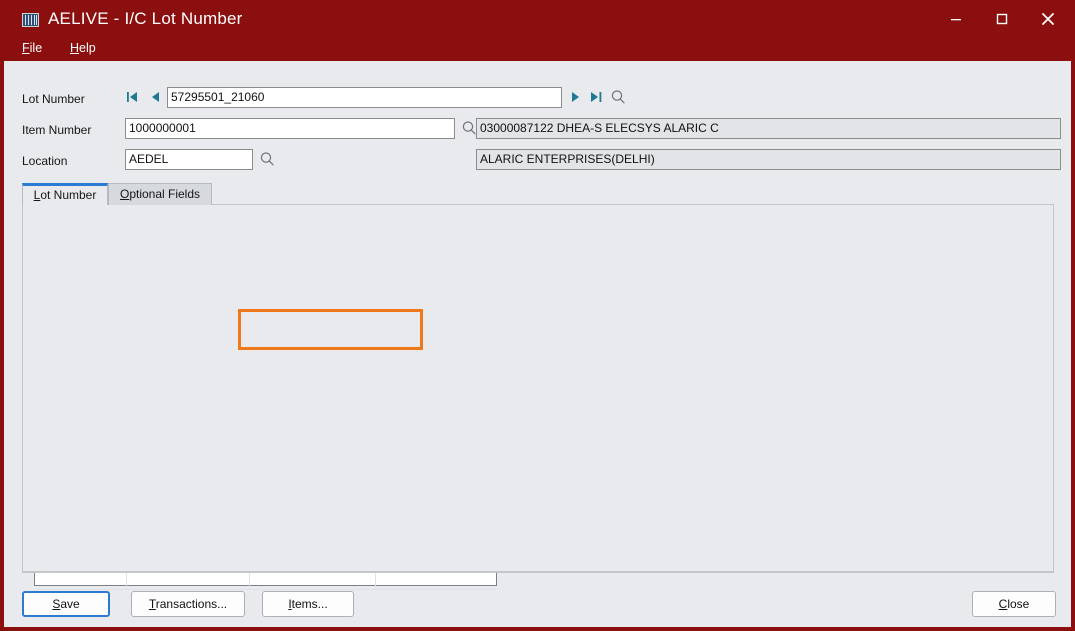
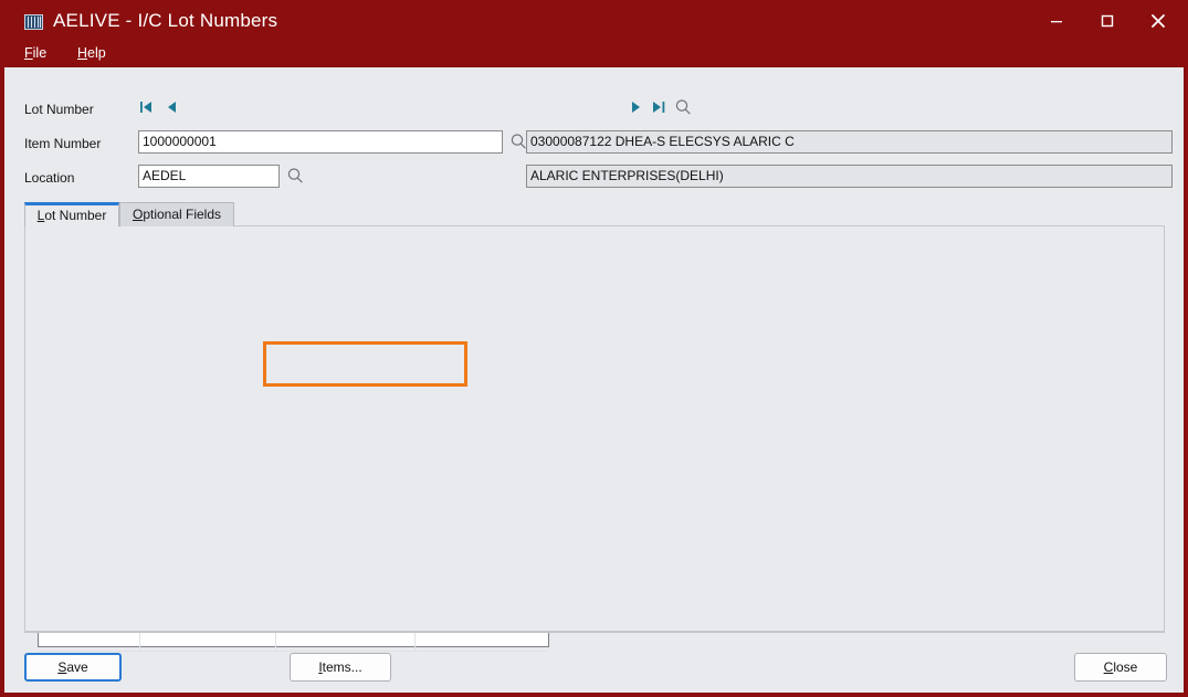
- AELIVE - I/C Lot Number
+ AELIVE - I/C Lot Numbers
  File
  Help
  Lot Number
- 57295501_21060
  Item Number
  1000000001
  03000087122 DHEA-S ELECSYS ALARIC C
  Location
  AEDEL
  ALARIC ENTERPRISES(DELHI)
  Lot Number
  Optional Fields
  Save
- Transactions...
  Items...
  Close
